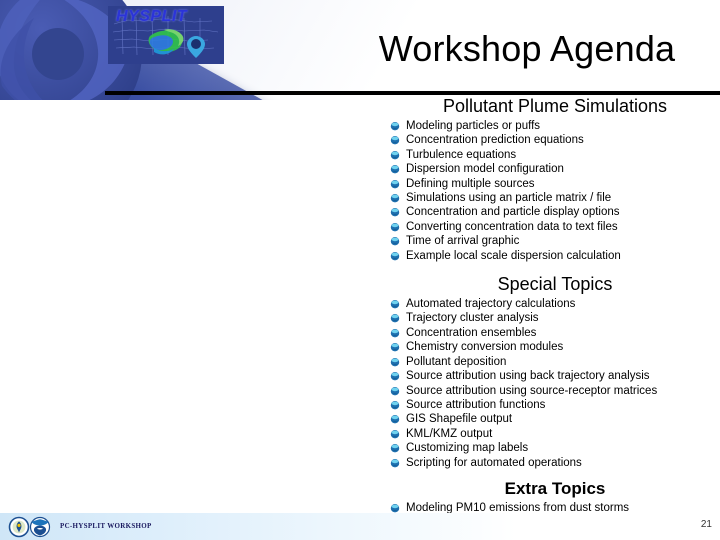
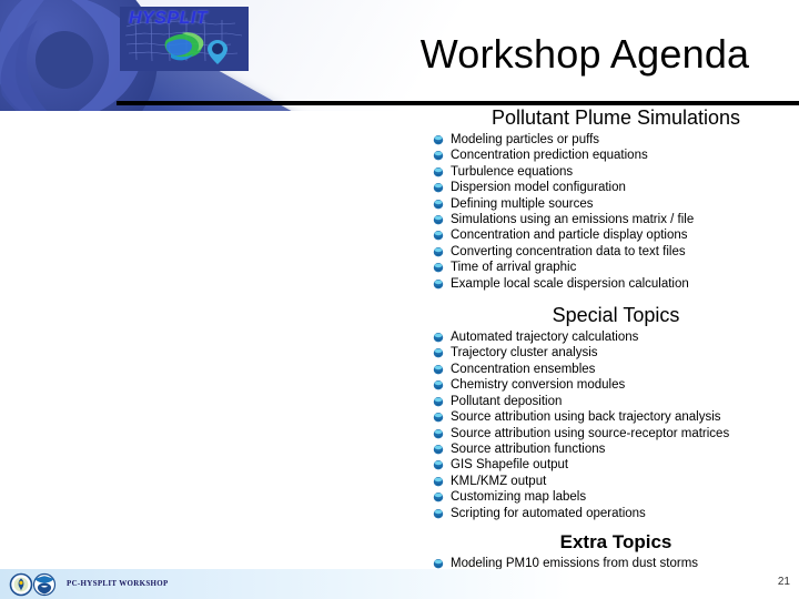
  HYSPLIT
  Workshop Agenda
  Pollutant Plume Simulations
  Modeling particles or puffs
  Concentration prediction equations
  Turbulence equations
  Dispersion model configuration
  Defining multiple sources
- Simulations using an particle matrix / file
+ Simulations using an emissions matrix / file
  Concentration and particle display options
  Converting concentration data to text files
  Time of arrival graphic
  Example local scale dispersion calculation
  Special Topics
  Automated trajectory calculations
  Trajectory cluster analysis
  Concentration ensembles
  Chemistry conversion modules
  Pollutant deposition
  Source attribution using back trajectory analysis
  Source attribution using source-receptor matrices
  Source attribution functions
  GIS Shapefile output
  KML/KMZ output
  Customizing map labels
  Scripting for automated operations
  Extra Topics
  Modeling PM10 emissions from dust storms
  PC-HYSPLIT WORKSHOP
  21
